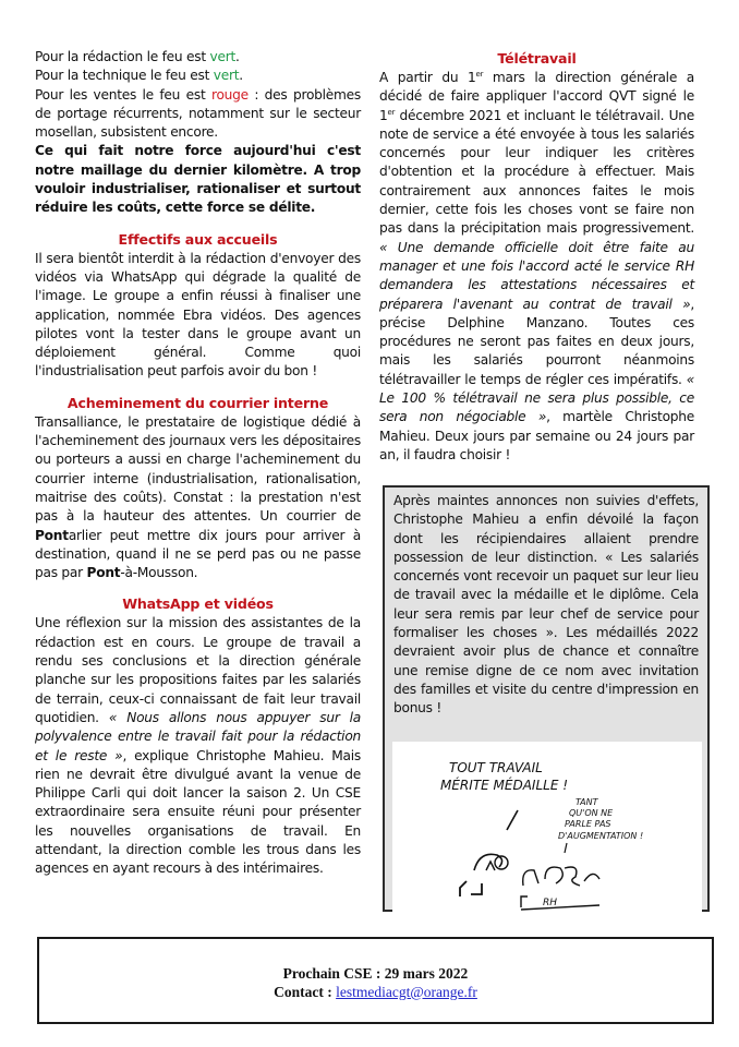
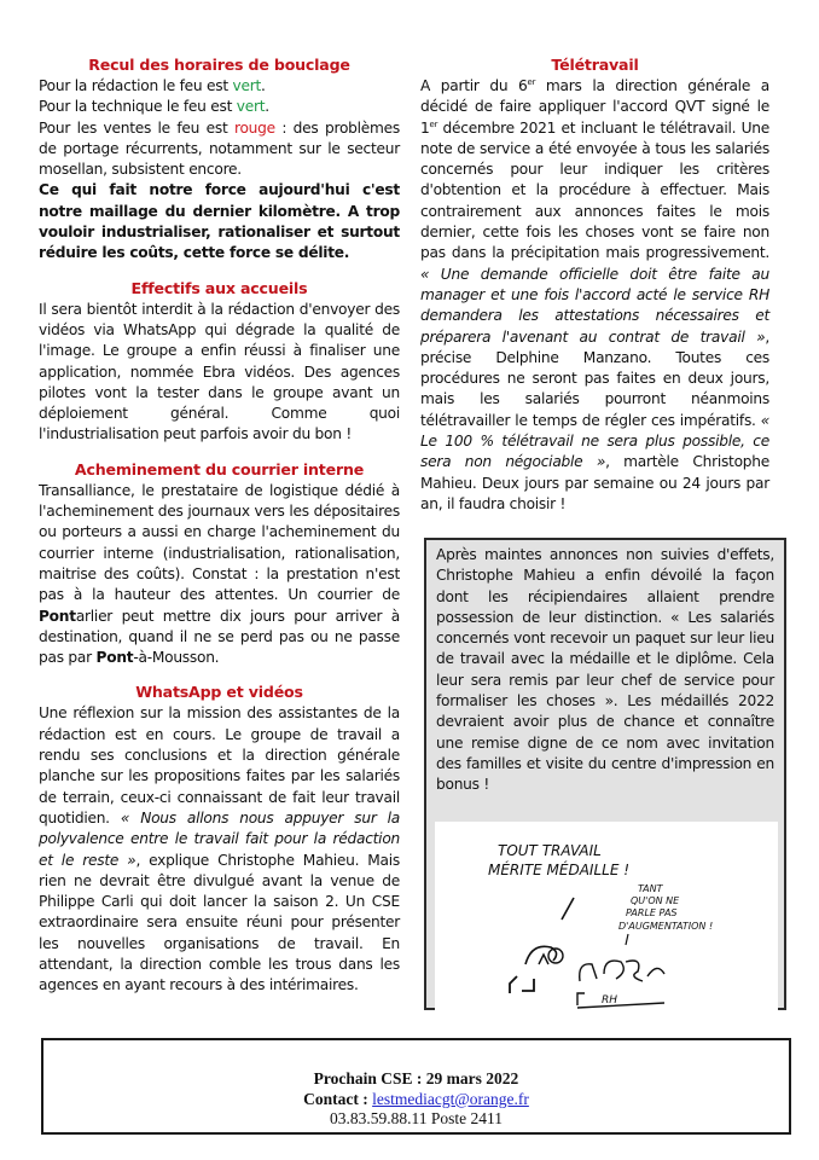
+ Recul des horaires de bouclage
  Pour la rédaction le feu est vert.
  Pour la technique le feu est vert.
  Pour les ventes le feu est rouge : des problèmes de portage récurrents, notamment sur le secteur mosellan, subsistent encore.
  Ce qui fait notre force aujourd'hui c'est notre maillage du dernier kilomètre. A trop vouloir industrialiser, rationaliser et surtout réduire les coûts, cette force se délite.
  Effectifs aux accueils
  Il sera bientôt interdit à la rédaction d'envoyer des vidéos via WhatsApp qui dégrade la qualité de l'image. Le groupe a enfin réussi à finaliser une application, nommée Ebra vidéos. Des agences pilotes vont la tester dans le groupe avant un déploiement général. Comme quoi l'industrialisation peut parfois avoir du bon !
  Acheminement du courrier interne
  Transalliance, le prestataire de logistique dédié à l'acheminement des journaux vers les dépositaires ou porteurs a aussi en charge l'acheminement du courrier interne (industrialisation, rationalisation, maitrise des coûts). Constat : la prestation n'est pas à la hauteur des attentes. Un courrier de Pontarlier peut mettre dix jours pour arriver à destination, quand il ne se perd pas ou ne passe pas par Pont-à-Mousson.
  WhatsApp et vidéos
  Une réflexion sur la mission des assistantes de la rédaction est en cours. Le groupe de travail a rendu ses conclusions et la direction générale planche sur les propositions faites par les salariés de terrain, ceux-ci connaissant de fait leur travail quotidien. « Nous allons nous appuyer sur la polyvalence entre le travail fait pour la rédaction et le reste », explique Christophe Mahieu. Mais rien ne devrait être divulgué avant la venue de Philippe Carli qui doit lancer la saison 2. Un CSE extraordinaire sera ensuite réuni pour présenter les nouvelles organisations de travail. En attendant, la direction comble les trous dans les agences en ayant recours à des intérimaires.
  Télétravail
- A partir du 1er mars la direction générale a décidé de faire appliquer l'accord QVT signé le 1er décembre 2021 et incluant le télétravail. Une note de service a été envoyée à tous les salariés concernés pour leur indiquer les critères d'obtention et la procédure à effectuer. Mais contrairement aux annonces faites le mois dernier, cette fois les choses vont se faire non pas dans la précipitation mais progressivement. « Une demande officielle doit être faite au manager et une fois l'accord acté le service RH demandera les attestations nécessaires et préparera l'avenant au contrat de travail », précise Delphine Manzano. Toutes ces procédures ne seront pas faites en deux jours, mais les salariés pourront néanmoins télétravailler le temps de régler ces impératifs. « Le 100 % télétravail ne sera plus possible, ce sera non négociable », martèle Christophe Mahieu. Deux jours par semaine ou 24 jours par an, il faudra choisir !
+ A partir du 6er mars la direction générale a décidé de faire appliquer l'accord QVT signé le 1er décembre 2021 et incluant le télétravail. Une note de service a été envoyée à tous les salariés concernés pour leur indiquer les critères d'obtention et la procédure à effectuer. Mais contrairement aux annonces faites le mois dernier, cette fois les choses vont se faire non pas dans la précipitation mais progressivement. « Une demande officielle doit être faite au manager et une fois l'accord acté le service RH demandera les attestations nécessaires et préparera l'avenant au contrat de travail », précise Delphine Manzano. Toutes ces procédures ne seront pas faites en deux jours, mais les salariés pourront néanmoins télétravailler le temps de régler ces impératifs. « Le 100 % télétravail ne sera plus possible, ce sera non négociable », martèle Christophe Mahieu. Deux jours par semaine ou 24 jours par an, il faudra choisir !
  Après maintes annonces non suivies d'effets, Christophe Mahieu a enfin dévoilé la façon dont les récipiendaires allaient prendre possession de leur distinction. « Les salariés concernés vont recevoir un paquet sur leur lieu de travail avec la médaille et le diplôme. Cela leur sera remis par leur chef de service pour formaliser les choses ». Les médaillés 2022 devraient avoir plus de chance et connaître une remise digne de ce nom avec invitation des familles et visite du centre d'impression en bonus !
  TOUT TRAVAIL
  MÉRITE MÉDAILLE !
  TANT
  QU'ON NE
  PARLE PAS
  D'AUGMENTATION !
  RH
  Prochain CSE : 29 mars 2022
  Contact : lestmediacgt@orange.fr
+ 03.83.59.88.11 Poste 2411
